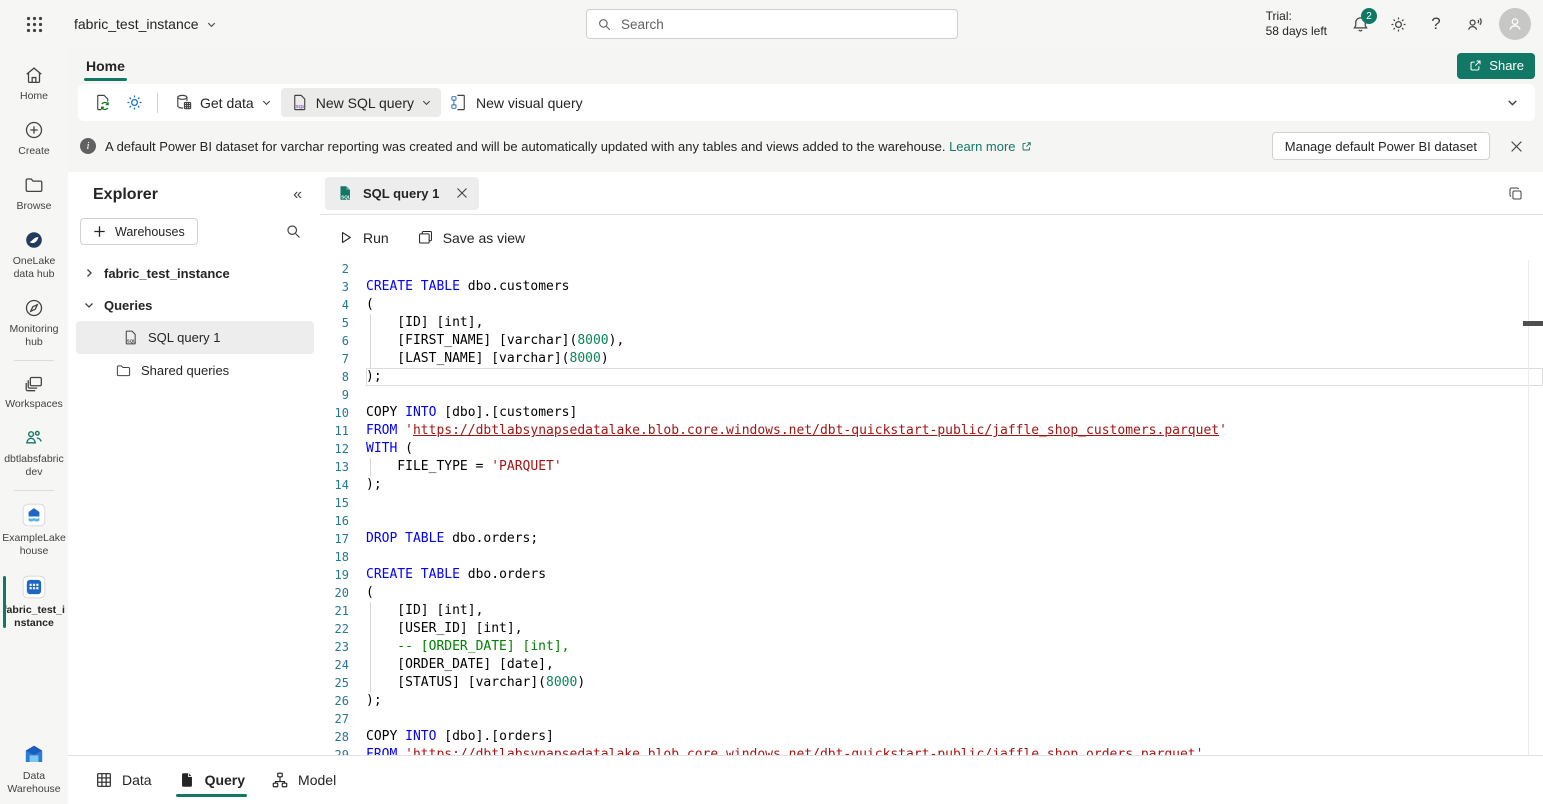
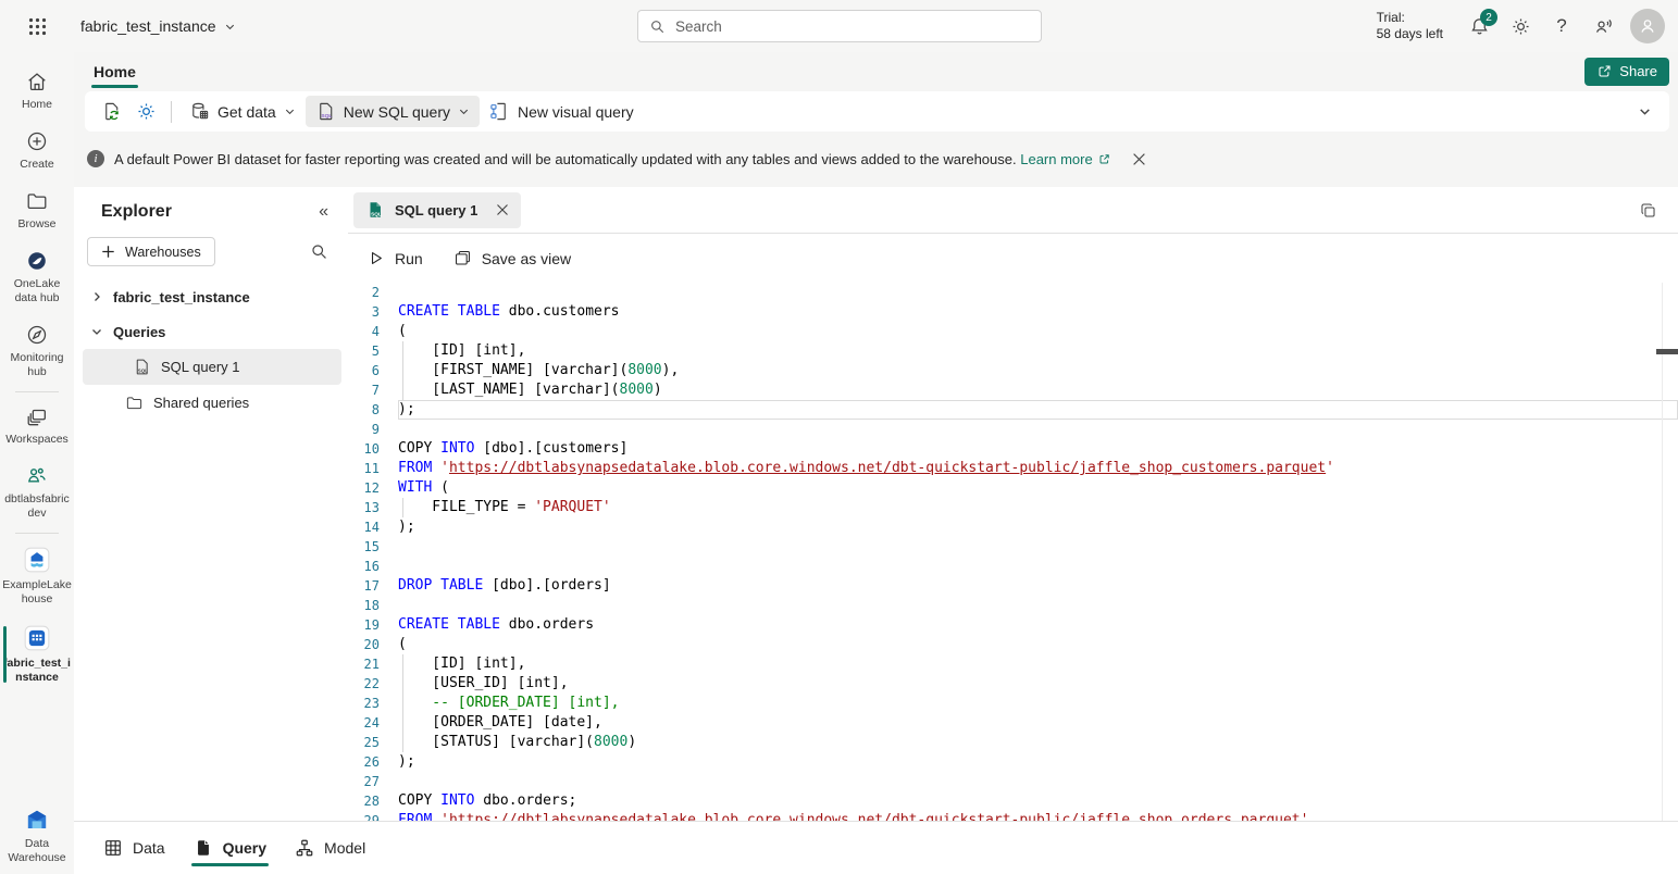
  fabric_test_instance
  Search
  Trial:
  58 days left
  2
  ?
  Home
  Create
  Browse
  OneLake data hub
  Monitoring hub
  Workspaces
  dbtlabsfabricdev
  ExampleLakehouse
  abric_test_instance
  Data Warehouse
  Home
  Share
  Get data
  New SQL query
  New visual query
  i
- A default Power BI dataset for varchar reporting was created and will be automatically updated with any tables and views added to the warehouse.
+ A default Power BI dataset for faster reporting was created and will be automatically updated with any tables and views added to the warehouse.
  Learn more
- Manage default Power BI dataset
  Explorer
  «
  Warehouses
  fabric_test_instance
  Queries
  SQL query 1
  Shared queries
  SQL query 1
  Run
  Save as view
  2
  3
  CREATE TABLE dbo.customers
  4
  (
  5
  [ID] [int],
  6
  [FIRST_NAME] [varchar](8000),
  7
  [LAST_NAME] [varchar](8000)
  8
  );
  9
  10
  COPY INTO [dbo].[customers]
  11
  FROM 'https://dbtlabsynapsedatalake.blob.core.windows.net/dbt-quickstart-public/jaffle_shop_customers.parquet'
  12
  WITH (
  13
  FILE_TYPE = 'PARQUET'
  14
  );
  15
  16
  17
- DROP TABLE dbo.orders;
+ DROP TABLE [dbo].[orders]
  18
  19
  CREATE TABLE dbo.orders
  20
  (
  21
  [ID] [int],
  22
  [USER_ID] [int],
  23
  -- [ORDER_DATE] [int],
  24
  [ORDER_DATE] [date],
  25
  [STATUS] [varchar](8000)
  26
  );
  27
  28
- COPY INTO [dbo].[orders]
+ COPY INTO dbo.orders;
  FROM 'https://dbtlabsynapsedatalake.blob.core.windows.net/dbt-quickstart-public/jaffle_shop_orders.parquet'
  Data
  Query
  Model
